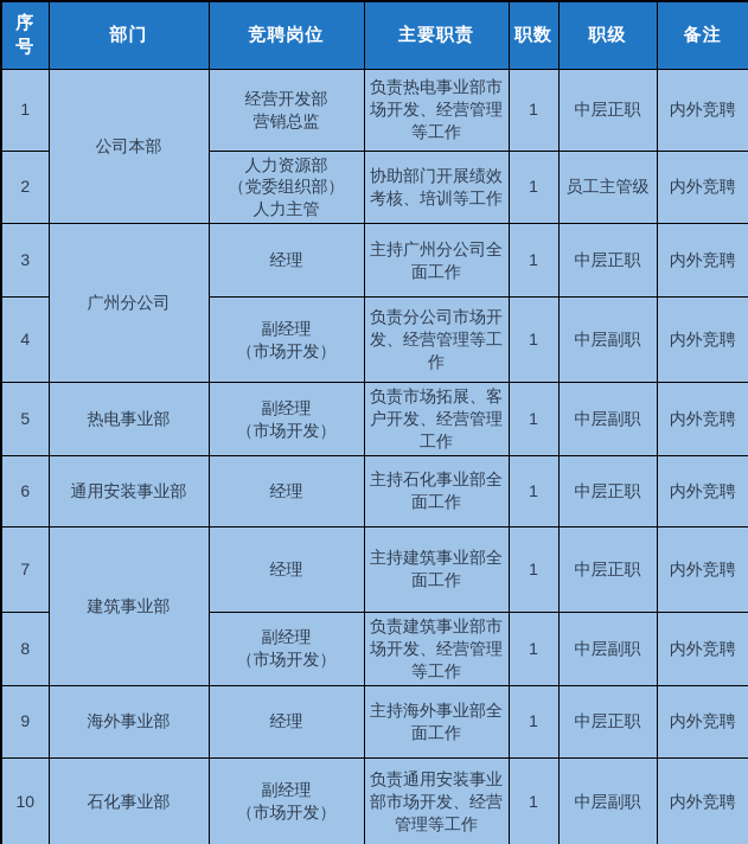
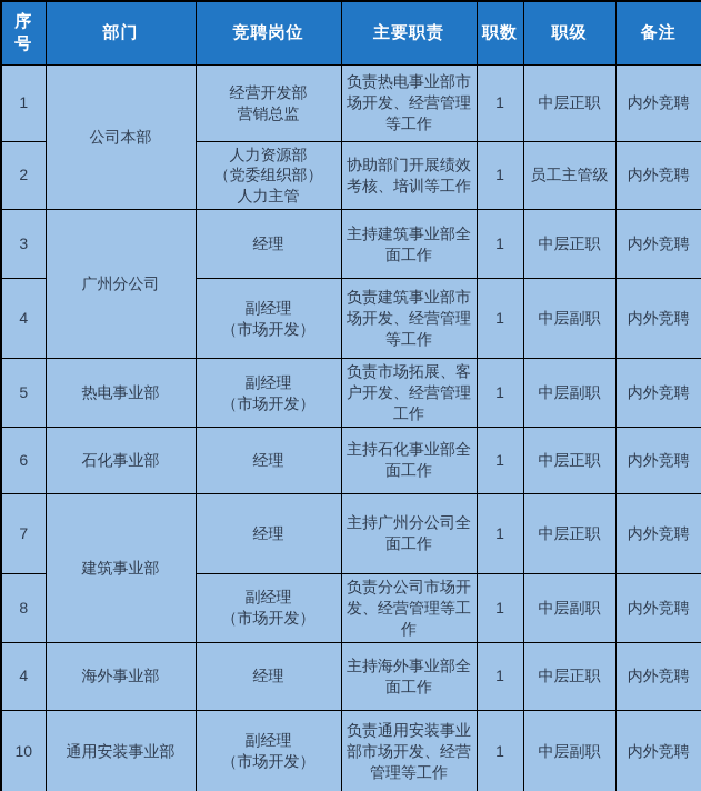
  序号	部门	竞聘岗位	主要职责	职数	职级	备注
  1	公司本部	经营开发部 营销总监	负责热电事业部市场开发、经营管理等工作	1	中层正职	内外竞聘
  2	人力资源部 （党委组织部） 人力主管	协助部门开展绩效考核、培训等工作	1	员工主管级	内外竞聘
- 3	广州分公司	经理	主持广州分公司全面工作	1	中层正职	内外竞聘
+ 3	广州分公司	经理	主持建筑事业部全面工作	1	中层正职	内外竞聘
- 4	副经理 （市场开发）	负责分公司市场开发、经营管理等工作	1	中层副职	内外竞聘
+ 4	副经理 （市场开发）	负责建筑事业部市场开发、经营管理等工作	1	中层副职	内外竞聘
  5	热电事业部	副经理 （市场开发）	负责市场拓展、客户开发、经营管理工作	1	中层副职	内外竞聘
- 6	通用安装事业部	经理	主持石化事业部全面工作	1	中层正职	内外竞聘
+ 6	石化事业部	经理	主持石化事业部全面工作	1	中层正职	内外竞聘
- 7	建筑事业部	经理	主持建筑事业部全面工作	1	中层正职	内外竞聘
+ 7	建筑事业部	经理	主持广州分公司全面工作	1	中层正职	内外竞聘
- 8	副经理 （市场开发）	负责建筑事业部市场开发、经营管理等工作	1	中层副职	内外竞聘
+ 8	副经理 （市场开发）	负责分公司市场开发、经营管理等工作	1	中层副职	内外竞聘
- 9	海外事业部	经理	主持海外事业部全面工作	1	中层正职	内外竞聘
+ 4	海外事业部	经理	主持海外事业部全面工作	1	中层正职	内外竞聘
- 10	石化事业部	副经理 （市场开发）	负责通用安装事业部市场开发、经营管理等工作	1	中层副职	内外竞聘
+ 10	通用安装事业部	副经理 （市场开发）	负责通用安装事业部市场开发、经营管理等工作	1	中层副职	内外竞聘
